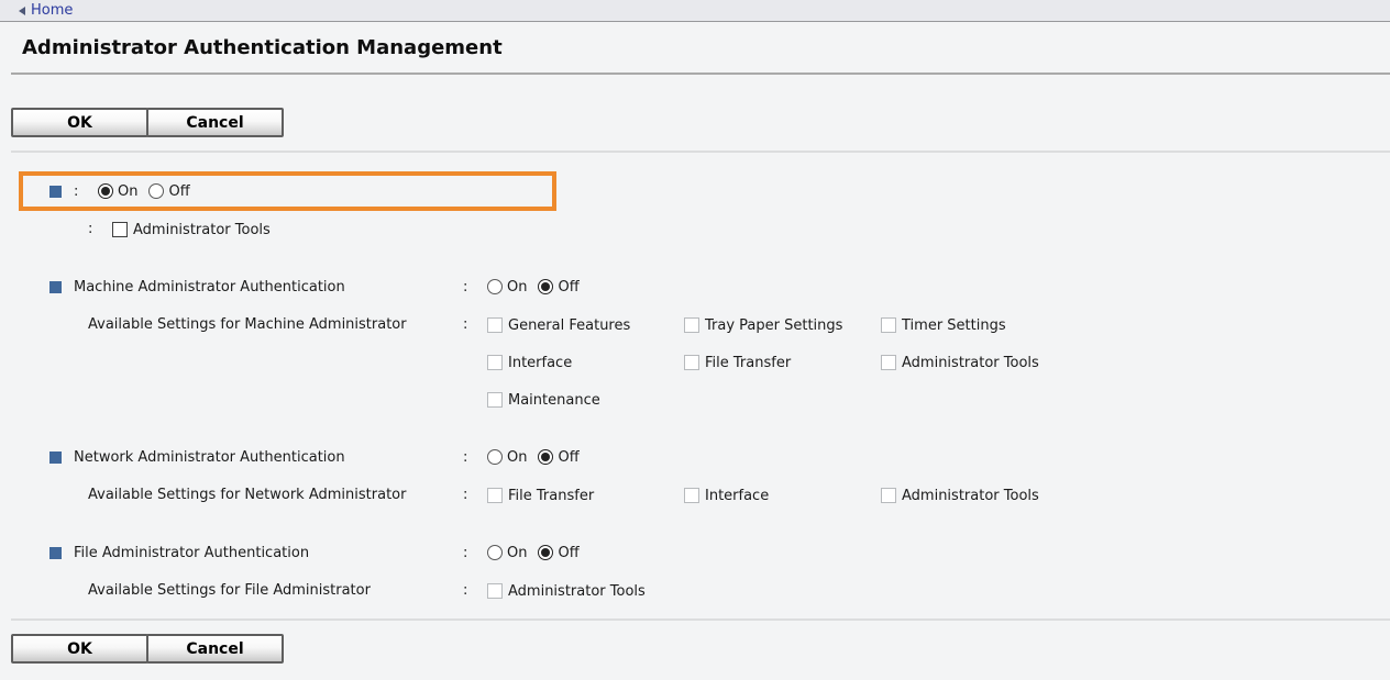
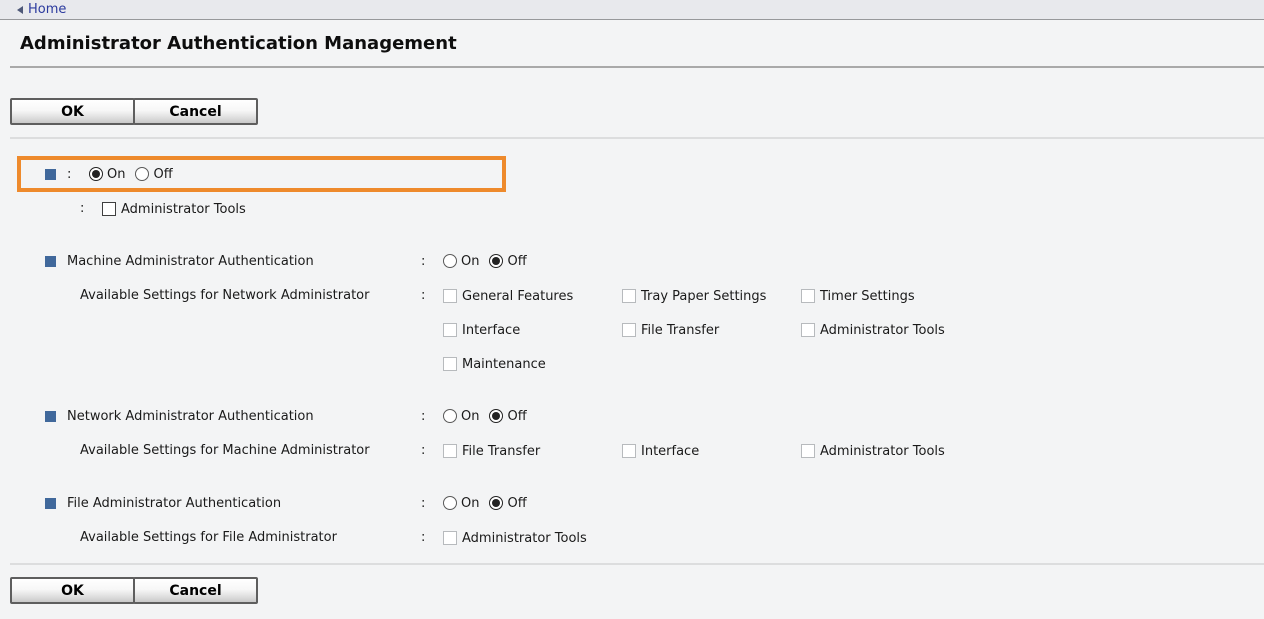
  Home
  Administrator Authentication Management
  OK
  Cancel
  :
  On
  Off
  :
  Administrator Tools
  Machine Administrator Authentication
  :
  On
  Off
- Available Settings for Machine Administrator
+ Available Settings for Network Administrator
  :
  General Features
  Tray Paper Settings
  Timer Settings
  Interface
  File Transfer
  Administrator Tools
  Maintenance
  Network Administrator Authentication
  :
  On
  Off
- Available Settings for Network Administrator
+ Available Settings for Machine Administrator
  :
  File Transfer
  Interface
  Administrator Tools
  File Administrator Authentication
  :
  On
  Off
  Available Settings for File Administrator
  :
  Administrator Tools
  OK
  Cancel
